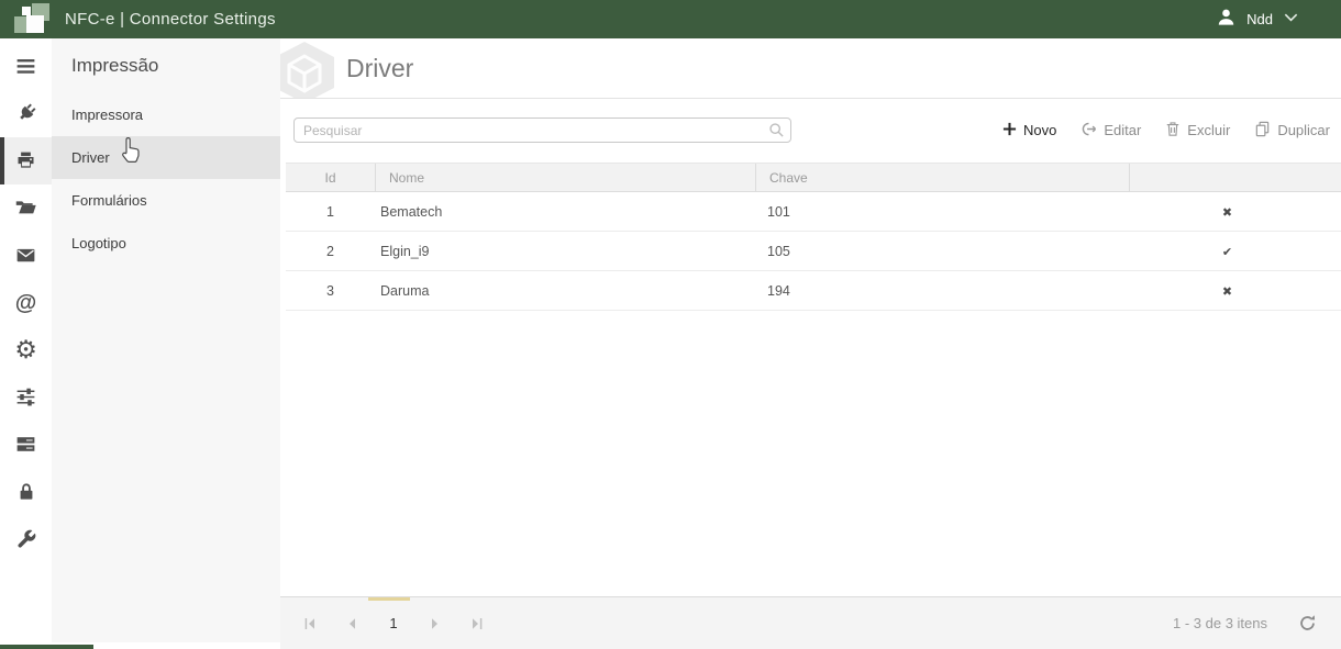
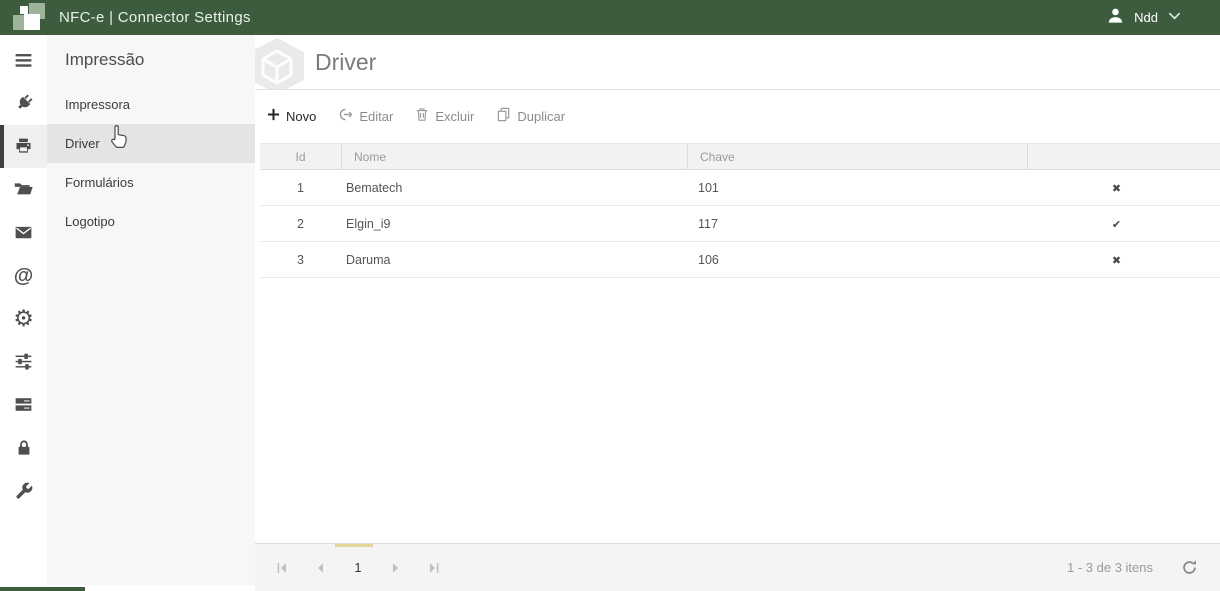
  NFC-e | Connector Settings
  Ndd
  @
  ⚙
  Impressão
  Impressora
  Driver
  Formulários
  Logotipo
  Driver
- Pesquisar
  Novo
  Editar
  Excluir
  Duplicar
  Id
  Nome
  Chave
  1
  Bematech
  101
  ✖
  2
  Elgin_i9
- 105
+ 117
  ✔
  3
  Daruma
- 194
+ 106
  ✖
  1
  1 - 3 de 3 itens
